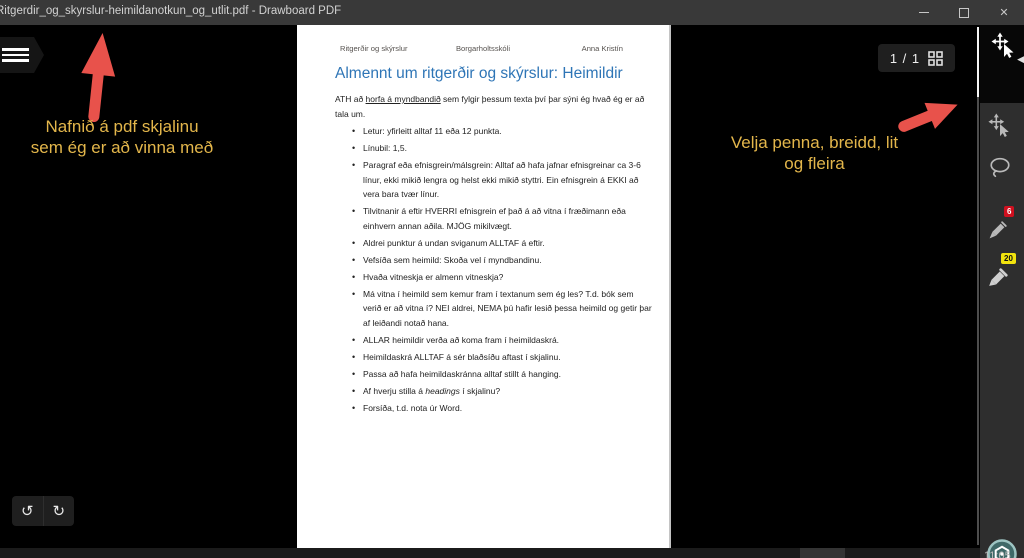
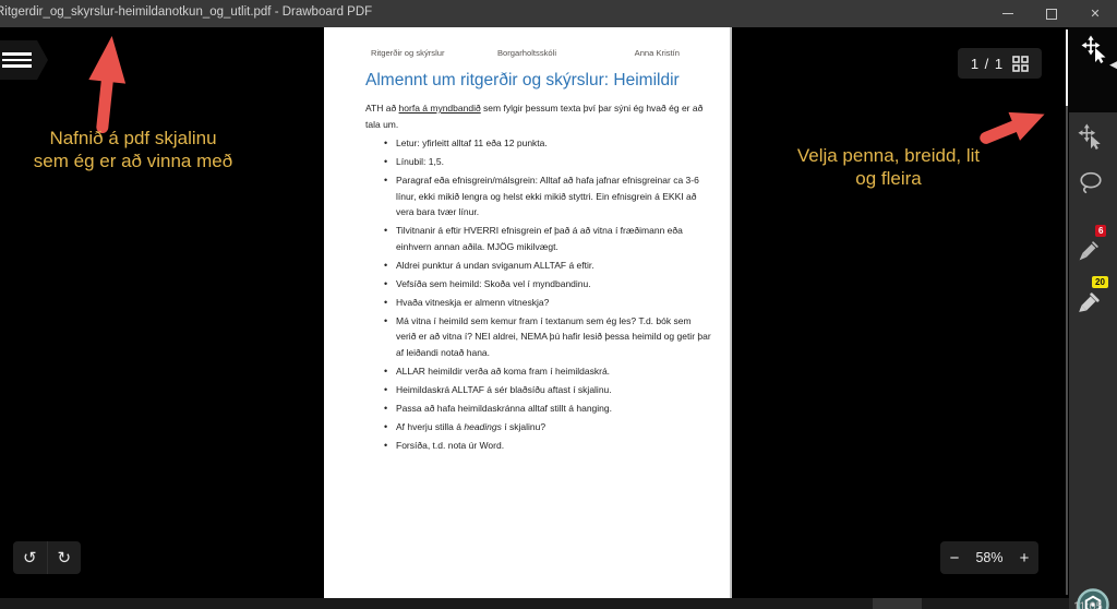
  Ritgerdir_og_skyrslur-heimildanotkun_og_utlit.pdf - Drawboard PDF
  ✕
  Ritgerðir og skýrslur
  Borgarholtsskóli
  Anna Kristín
  Almennt um ritgerðir og skýrslur: Heimildir
  ATH að horfa á myndbandið sem fylgir þessum texta því þar sýni ég hvað ég er að tala um.
  Letur: yfirleitt alltaf 11 eða 12 punkta.
  Línubil: 1,5.
  Paragraf eða efnisgrein/málsgrein: Alltaf að hafa jafnar efnisgreinar ca 3-6 línur, ekki mikið lengra og helst ekki mikið styttri. Ein efnisgrein á EKKI að vera bara tvær línur.
  Tilvitnanir á eftir HVERRI efnisgrein ef það á að vitna í fræðimann eða einhvern annan aðila. MJÖG mikilvægt.
  Aldrei punktur á undan sviganum ALLTAF á eftir.
  Vefsíða sem heimild: Skoða vel í myndbandinu.
  Hvaða vitneskja er almenn vitneskja?
  Má vitna í heimild sem kemur fram í textanum sem ég les? T.d. bók sem verið er að vitna í? NEI aldrei, NEMA þú hafir lesið þessa heimild og getir þar af leiðandi notað hana.
  ALLAR heimildir verða að koma fram í heimildaskrá.
  Heimildaskrá ALLTAF á sér blaðsíðu aftast í skjalinu.
  Passa að hafa heimildaskránna alltaf stillt á hanging.
  Af hverju stilla á headings í skjalinu?
  Forsíða, t.d. nota úr Word.
  1 / 1
  Nafnið á pdf skjalinu
  sem ég er að vinna með
  Velja penna, breidd, lit
  og fleira
  ↺
  ↻
+ −
+ 58%
+ +
  ◀
  6
  20
  11:05
